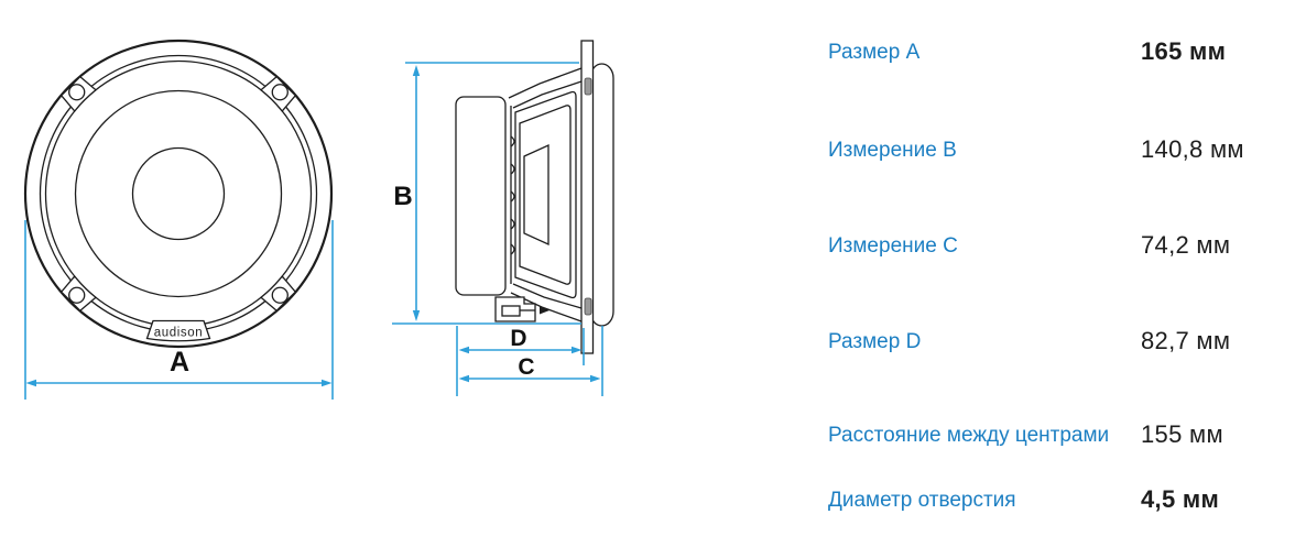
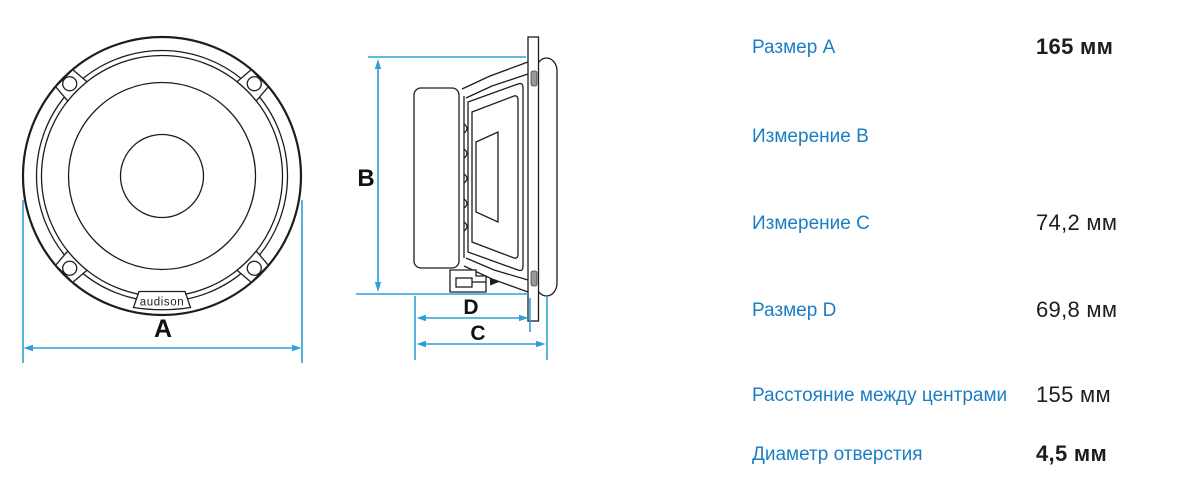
  audison
  A
  B
  D
  C
  Размер A
  165 мм
  Измерение B
- 140,8 мм
  Измерение C
  74,2 мм
  Размер D
- 82,7 мм
+ 69,8 мм
  Расстояние между центрами
  155 мм
  Диаметр отверстия
  4,5 мм
